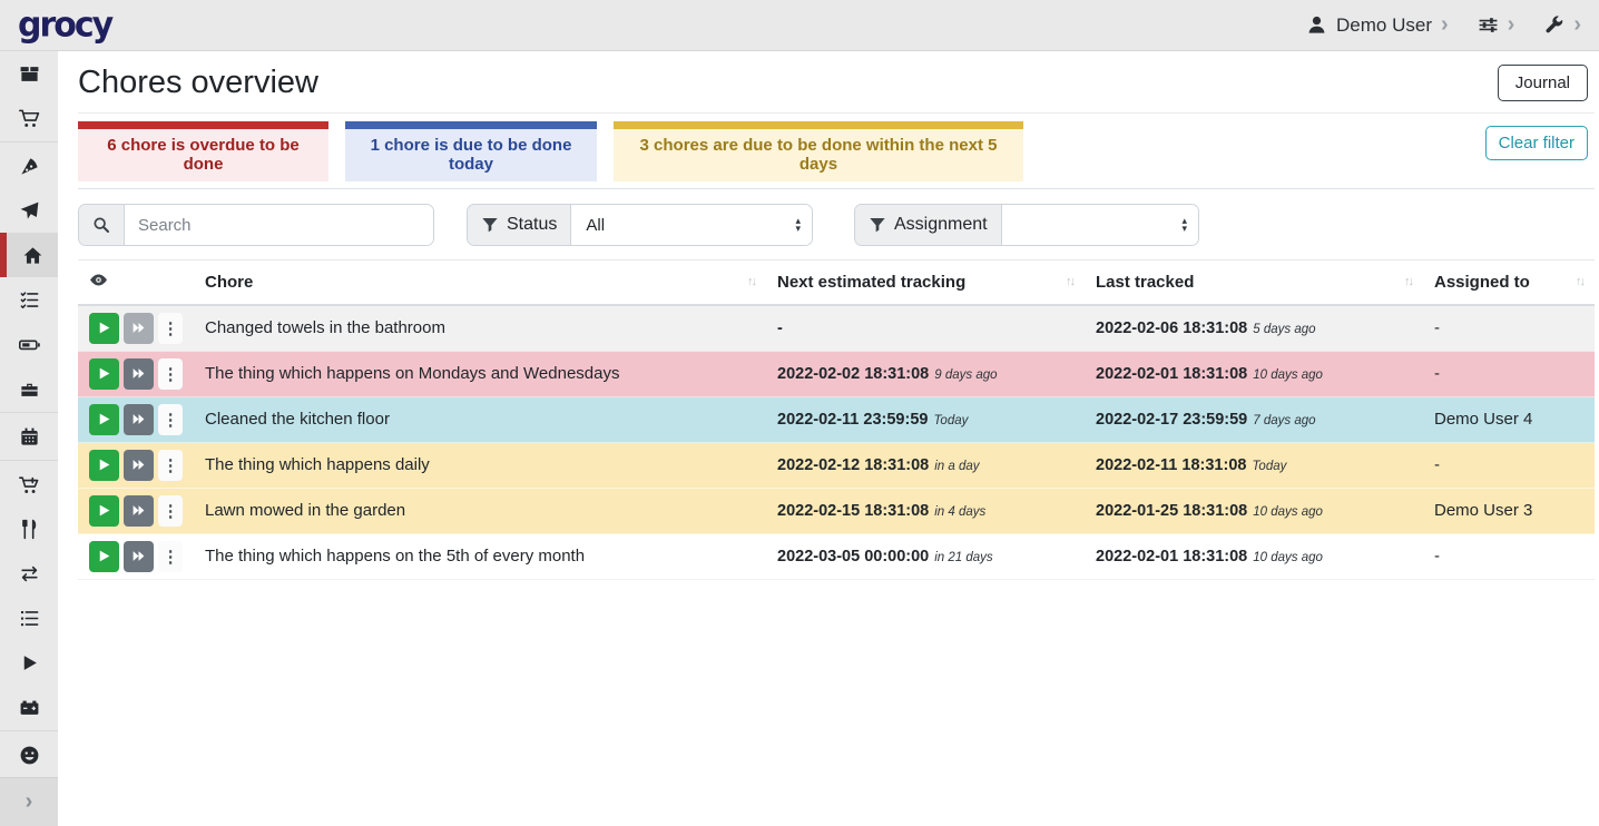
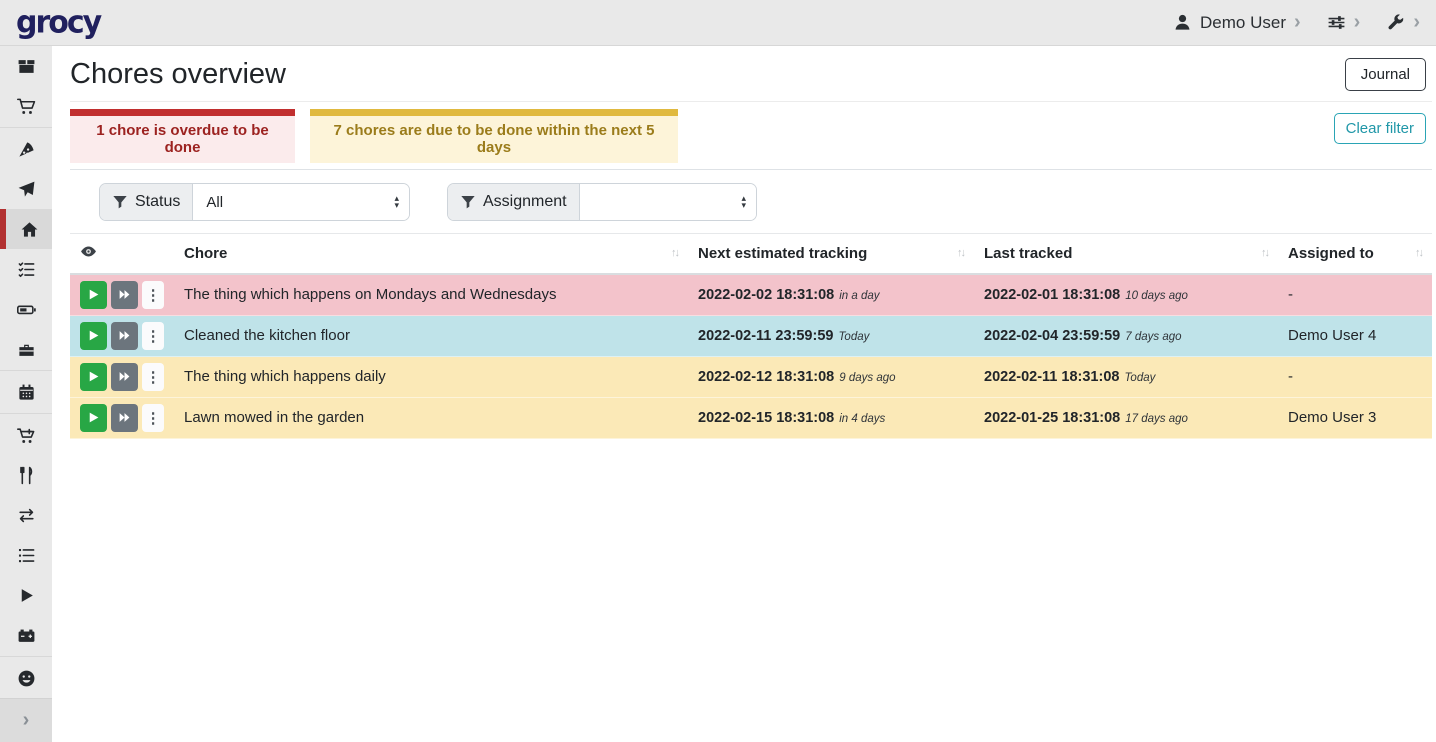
  grocy
  Demo User
  ›
  ›
  ›
  ›
  Chores overview
  Journal
- 6 chore is overdue to be done
+ 1 chore is overdue to be done
- 1 chore is due to be done today
- 3 chores are due to be done within the next 5 days
+ 7 chores are due to be done within the next 5 days
  Clear filter
- Search
  Status
  All
  ▴
  ▾
  Assignment
  ▴
  ▾
  	Chore ↑↓	Next estimated tracking ↑↓	Last tracked ↑↓	Assigned to ↑↓
- ⋮	Changed towels in the bathroom	-	2022-02-06 18:31:08 5 days ago	-
- ⋮	The thing which happens on Mondays and Wednesdays	2022-02-02 18:31:08 9 days ago	2022-02-01 18:31:08 10 days ago	-
+ ⋮	The thing which happens on Mondays and Wednesdays	2022-02-02 18:31:08 in a day	2022-02-01 18:31:08 10 days ago	-
- ⋮	Cleaned the kitchen floor	2022-02-11 23:59:59 Today	2022-02-17 23:59:59 7 days ago	Demo User 4
+ ⋮	Cleaned the kitchen floor	2022-02-11 23:59:59 Today	2022-02-04 23:59:59 7 days ago	Demo User 4
- ⋮	The thing which happens daily	2022-02-12 18:31:08 in a day	2022-02-11 18:31:08 Today	-
+ ⋮	The thing which happens daily	2022-02-12 18:31:08 9 days ago	2022-02-11 18:31:08 Today	-
- ⋮	Lawn mowed in the garden	2022-02-15 18:31:08 in 4 days	2022-01-25 18:31:08 10 days ago	Demo User 3
+ ⋮	Lawn mowed in the garden	2022-02-15 18:31:08 in 4 days	2022-01-25 18:31:08 17 days ago	Demo User 3
- ⋮	The thing which happens on the 5th of every month	2022-03-05 00:00:00 in 21 days	2022-02-01 18:31:08 10 days ago	-
